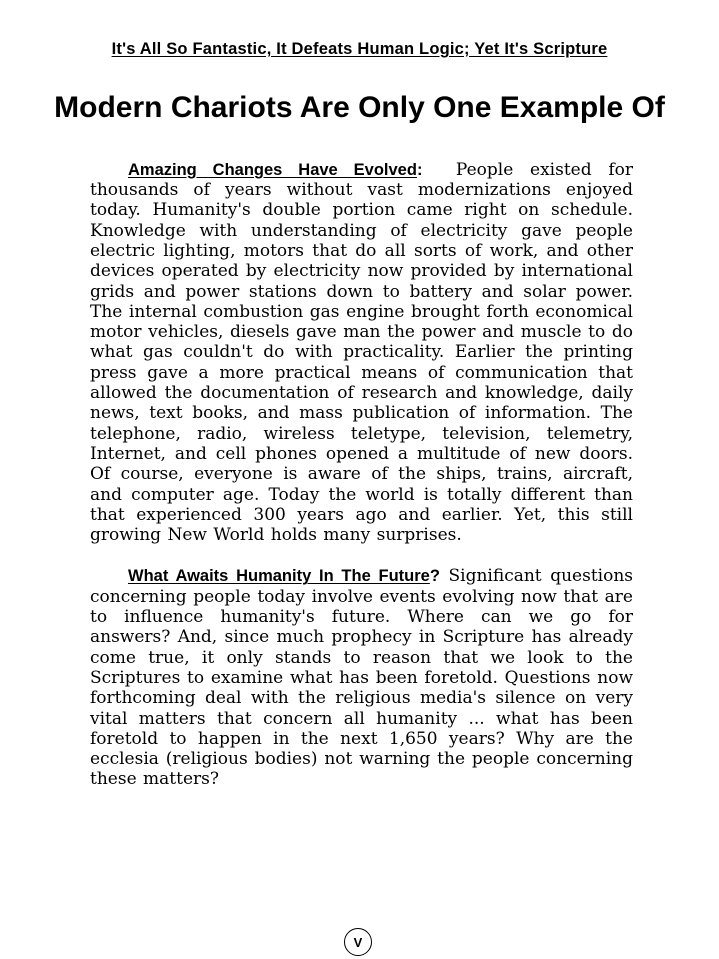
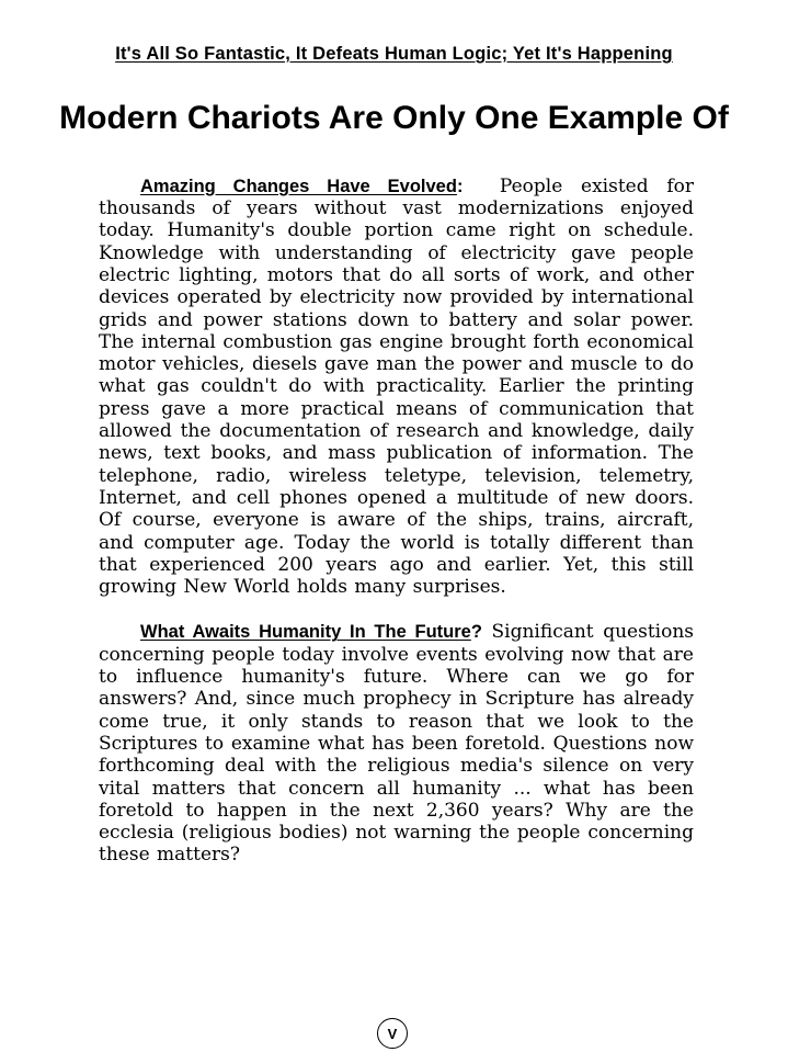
- It's All So Fantastic, It Defeats Human Logic; Yet It's Scripture
+ It's All So Fantastic, It Defeats Human Logic; Yet It's Happening
  Modern Chariots Are Only One Example Of
- Amazing Changes Have Evolved: People existed for thousands of years without vast modernizations enjoyed today. Humanity's double portion came right on schedule. Knowledge with understanding of electricity gave people electric lighting, motors that do all sorts of work, and other devices operated by electricity now provided by international grids and power stations down to battery and solar power. The internal combustion gas engine brought forth economical motor vehicles, diesels gave man the power and muscle to do what gas couldn't do with practicality. Earlier the printing press gave a more practical means of communication that allowed the documentation of research and knowledge, daily news, text books, and mass publication of information. The telephone, radio, wireless teletype, television, telemetry, Internet, and cell phones opened a multitude of new doors. Of course, everyone is aware of the ships, trains, aircraft, and computer age. Today the world is totally different than that experienced 300 years ago and earlier. Yet, this still growing New World holds many surprises.
+ Amazing Changes Have Evolved: People existed for thousands of years without vast modernizations enjoyed today. Humanity's double portion came right on schedule. Knowledge with understanding of electricity gave people electric lighting, motors that do all sorts of work, and other devices operated by electricity now provided by international grids and power stations down to battery and solar power. The internal combustion gas engine brought forth economical motor vehicles, diesels gave man the power and muscle to do what gas couldn't do with practicality. Earlier the printing press gave a more practical means of communication that allowed the documentation of research and knowledge, daily news, text books, and mass publication of information. The telephone, radio, wireless teletype, television, telemetry, Internet, and cell phones opened a multitude of new doors. Of course, everyone is aware of the ships, trains, aircraft, and computer age. Today the world is totally different than that experienced 200 years ago and earlier. Yet, this still growing New World holds many surprises.
- What Awaits Humanity In The Future? Significant questions concerning people today involve events evolving now that are to influence humanity's future. Where can we go for answers? And, since much prophecy in Scripture has already come true, it only stands to reason that we look to the Scriptures to examine what has been foretold. Questions now forthcoming deal with the religious media's silence on very vital matters that concern all humanity ... what has been foretold to happen in the next 1,650 years? Why are the ecclesia (religious bodies) not warning the people concerning these matters?
+ What Awaits Humanity In The Future? Significant questions concerning people today involve events evolving now that are to influence humanity's future. Where can we go for answers? And, since much prophecy in Scripture has already come true, it only stands to reason that we look to the Scriptures to examine what has been foretold. Questions now forthcoming deal with the religious media's silence on very vital matters that concern all humanity ... what has been foretold to happen in the next 2,360 years? Why are the ecclesia (religious bodies) not warning the people concerning these matters?
  V
